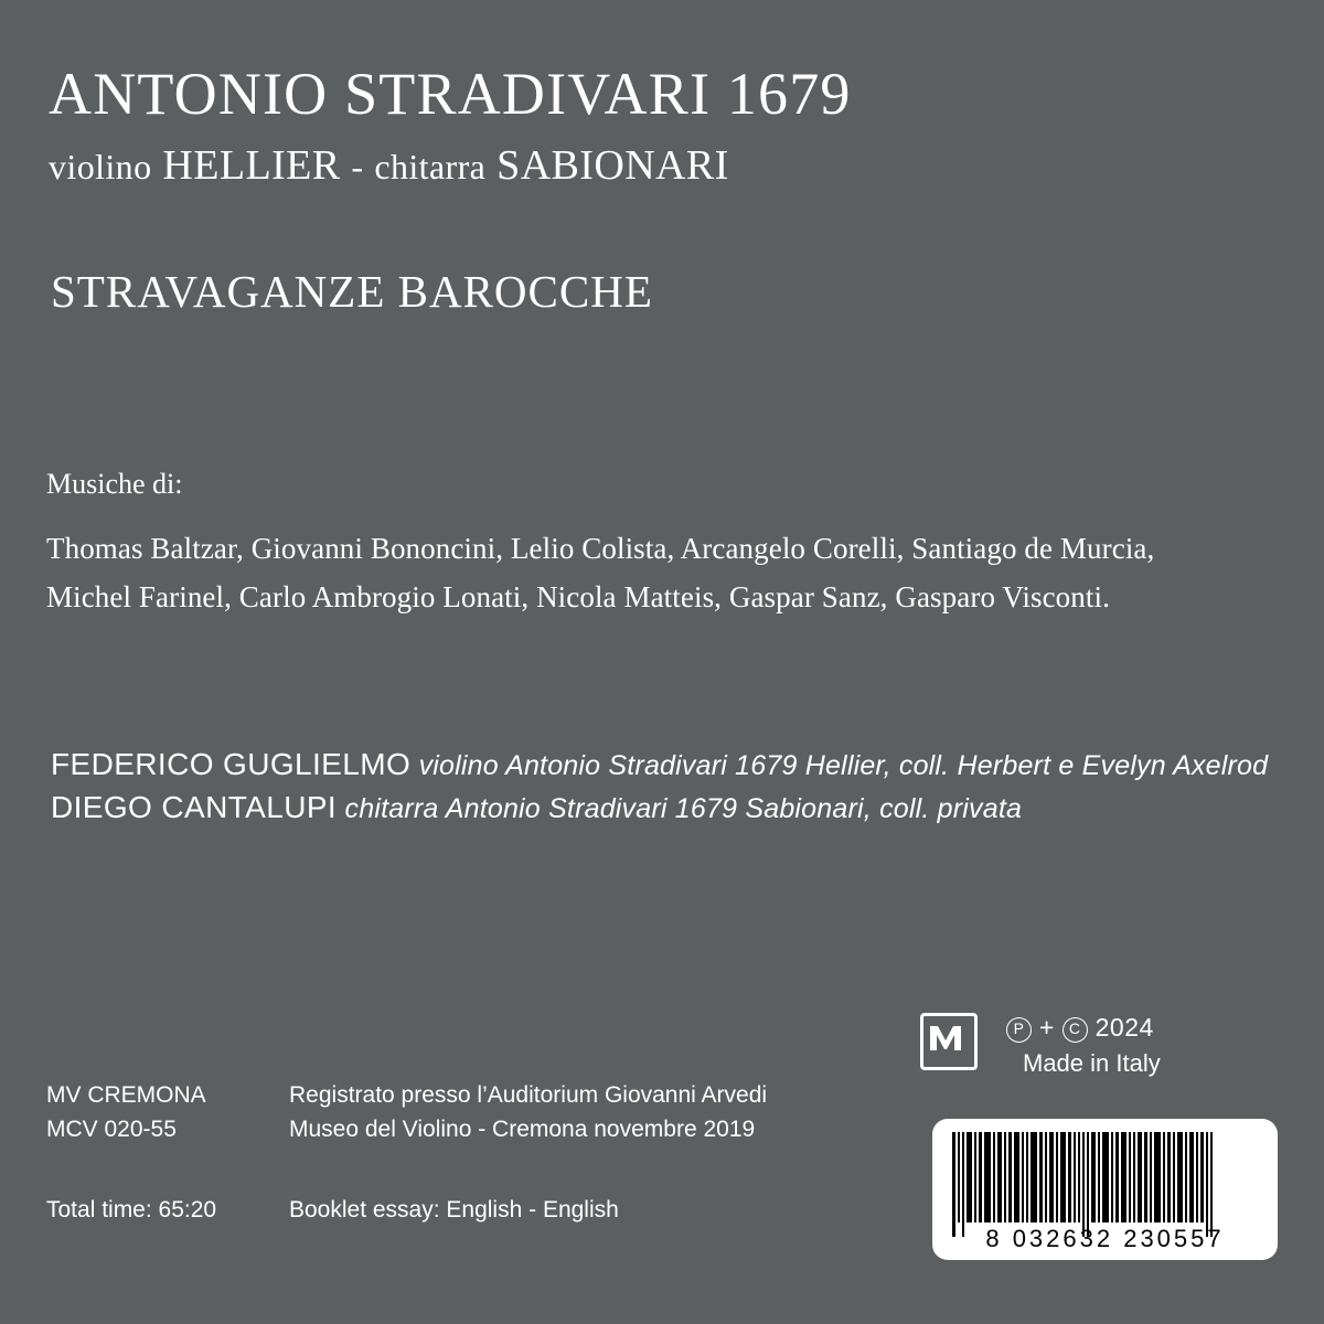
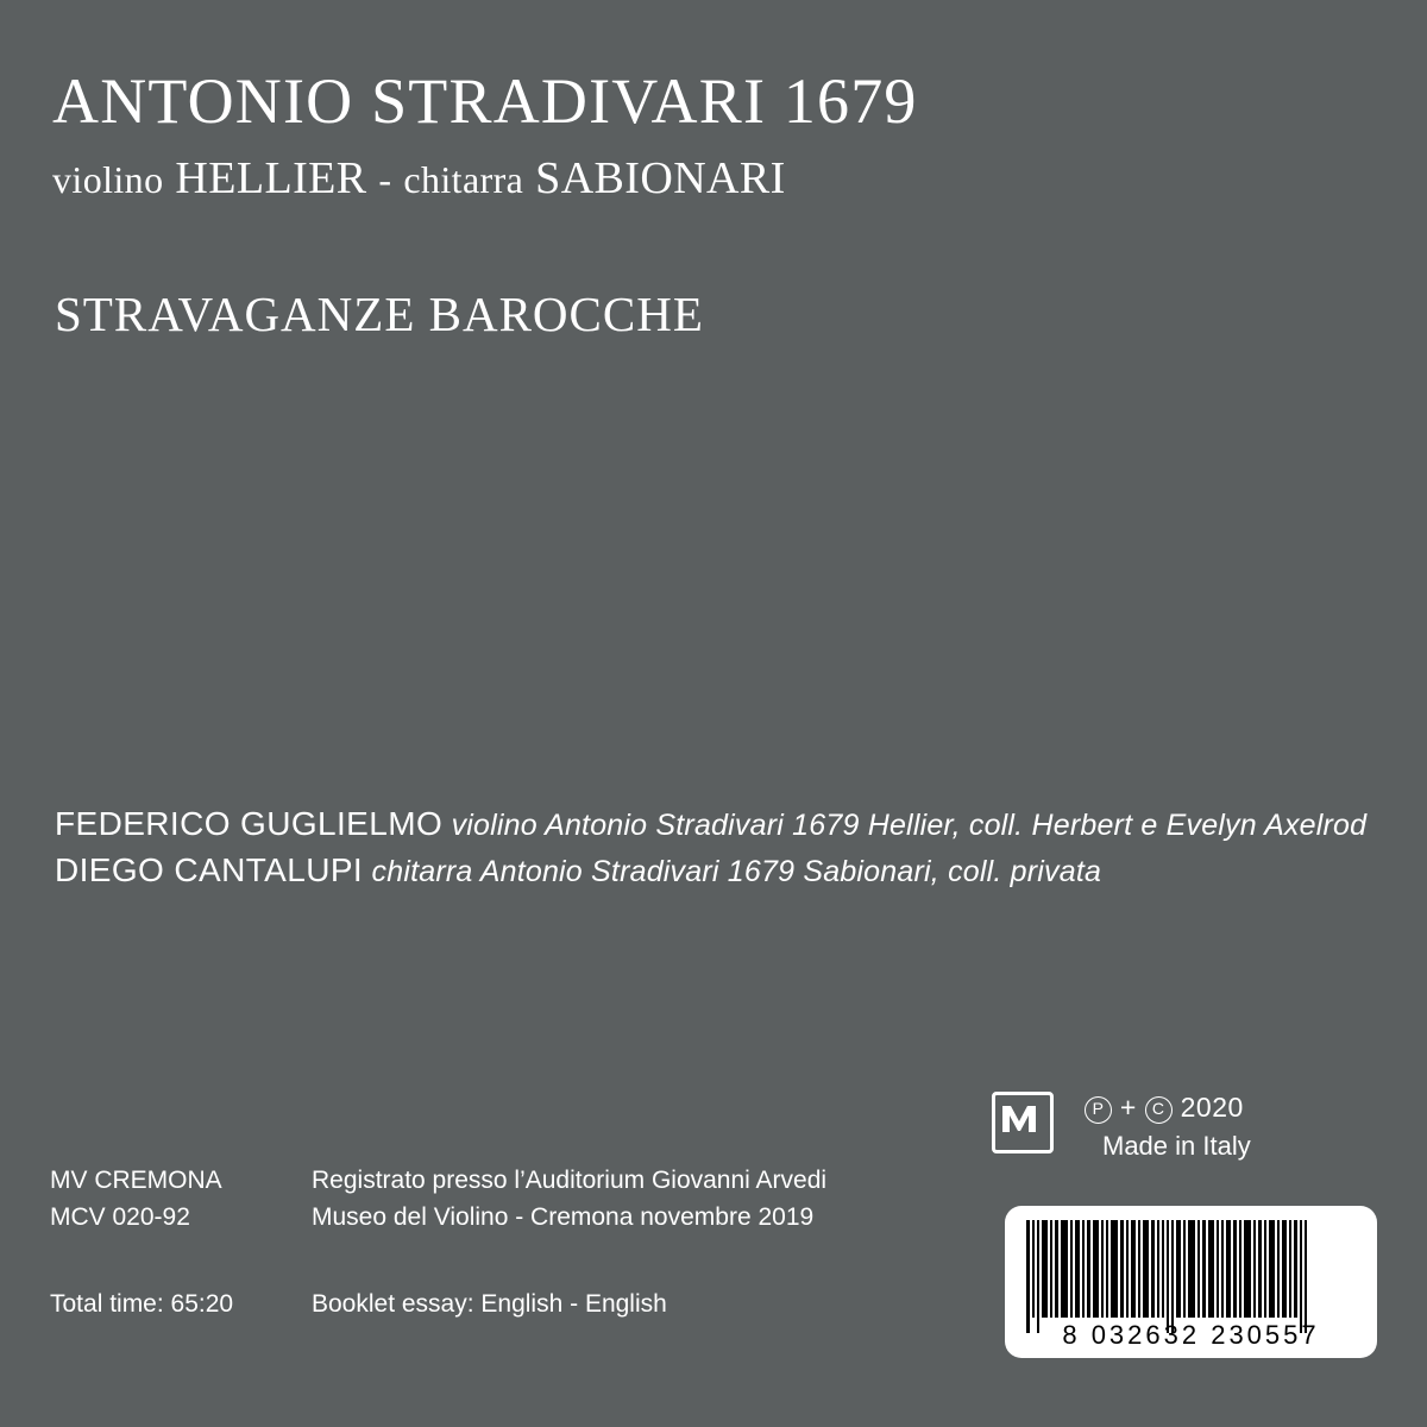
  ANTONIO STRADIVARI 1679
  violino HELLIER - chitarra SABIONARI
  STRAVAGANZE BAROCCHE
- Musiche di:
- Thomas Baltzar, Giovanni Bononcini, Lelio Colista, Arcangelo Corelli, Santiago de Murcia,
- Michel Farinel, Carlo Ambrogio Lonati, Nicola Matteis, Gaspar Sanz, Gasparo Visconti.
  FEDERICO GUGLIELMO violino Antonio Stradivari 1679 Hellier, coll. Herbert e Evelyn Axelrod
  DIEGO CANTALUPI chitarra Antonio Stradivari 1679 Sabionari, coll. privata
  MV CREMONA
- MCV 020-55
+ MCV 020-92
  Registrato presso l’Auditorium Giovanni Arvedi
  Museo del Violino - Cremona novembre 2019
  Total time: 65:20
  Booklet essay: English - English
- P + C 2024
+ P + C 2020
  Made in Italy
  8 032632 230557
